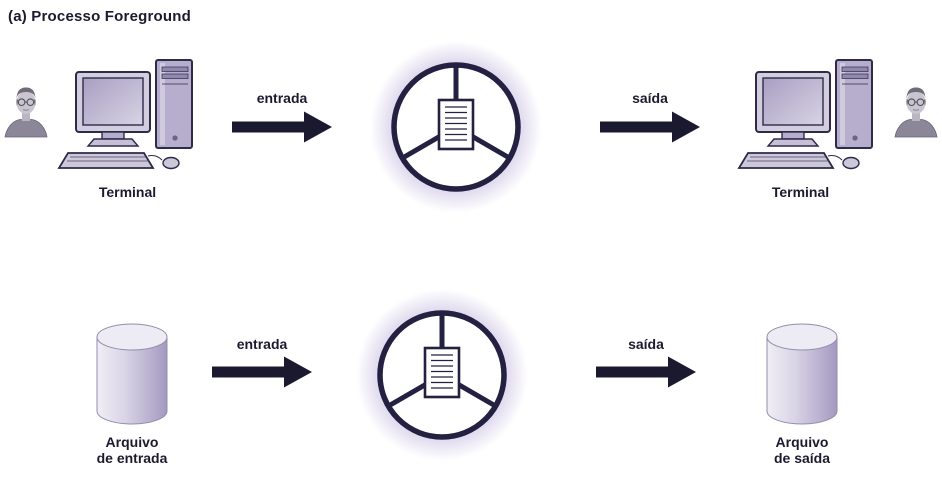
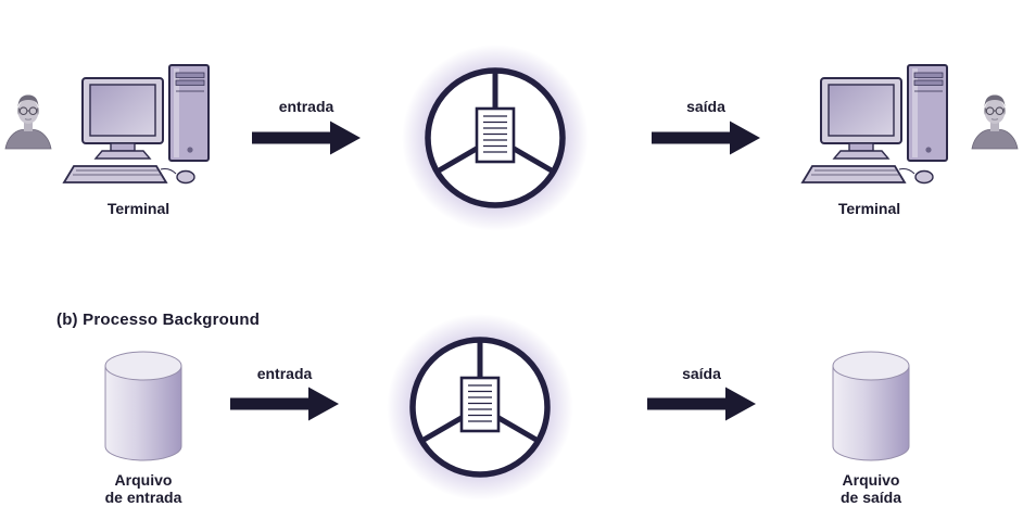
- (a) Processo Foreground
  Terminal
  entrada
  saída
  Terminal
+ (b) Processo Background
  Arquivo
  de entrada
  entrada
  saída
  Arquivo
  de saída
